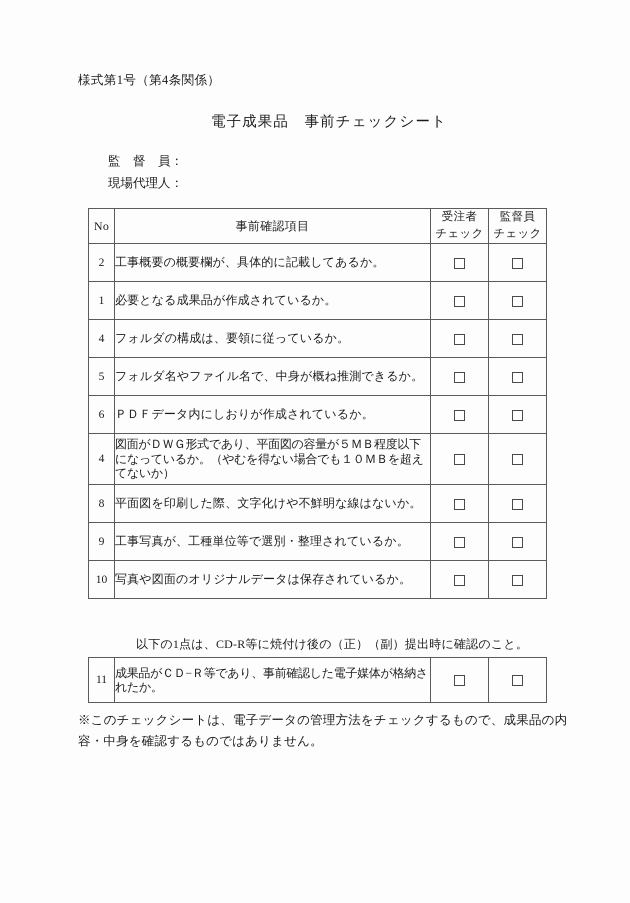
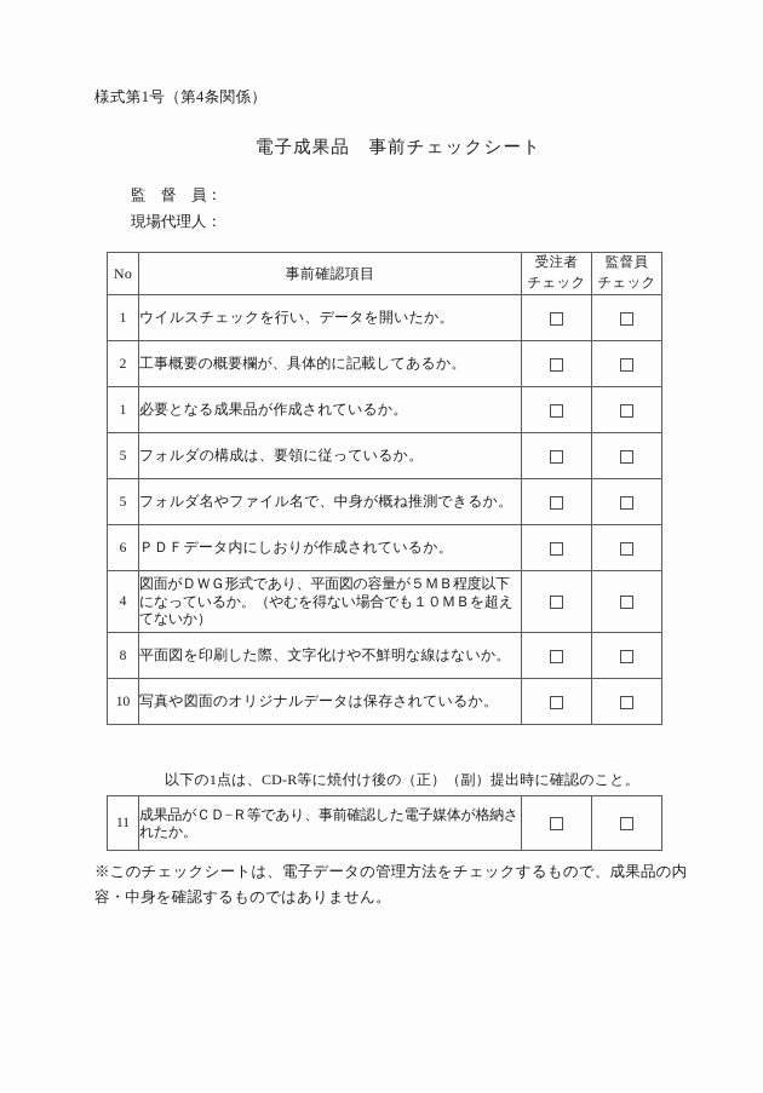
  様式第1号（第4条関係）
  電子成果品 事前チェックシート
  監 督 員：
  現場代理人：
  No	事前確認項目	受注者 チェック	監督員 チェック
+ 1	ウイルスチェックを行い、データを開いたか。
  2	工事概要の概要欄が、具体的に記載してあるか。
  1	必要となる成果品が作成されているか。
- 4	フォルダの構成は、要領に従っているか。
+ 5	フォルダの構成は、要領に従っているか。
  5	フォルダ名やファイル名で、中身が概ね推測できるか。
  6	ＰＤＦデータ内にしおりが作成されているか。
  4	図面がＤＷＧ形式であり、平面図の容量が５ＭＢ程度以下になっているか。（やむを得ない場合でも１０ＭＢを超えてないか）
  8	平面図を印刷した際、文字化けや不鮮明な線はないか。
- 9	工事写真が、工種単位等で選別・整理されているか。
  10	写真や図面のオリジナルデータは保存されているか。
  以下の1点は、CD-R等に焼付け後の（正）（副）提出時に確認のこと。
  11	成果品がＣＤ−Ｒ等であり、事前確認した電子媒体が格納されたか。
  ※このチェックシートは、電子データの管理方法をチェックするもので、成果品の内容・中身を確認するものではありません。
